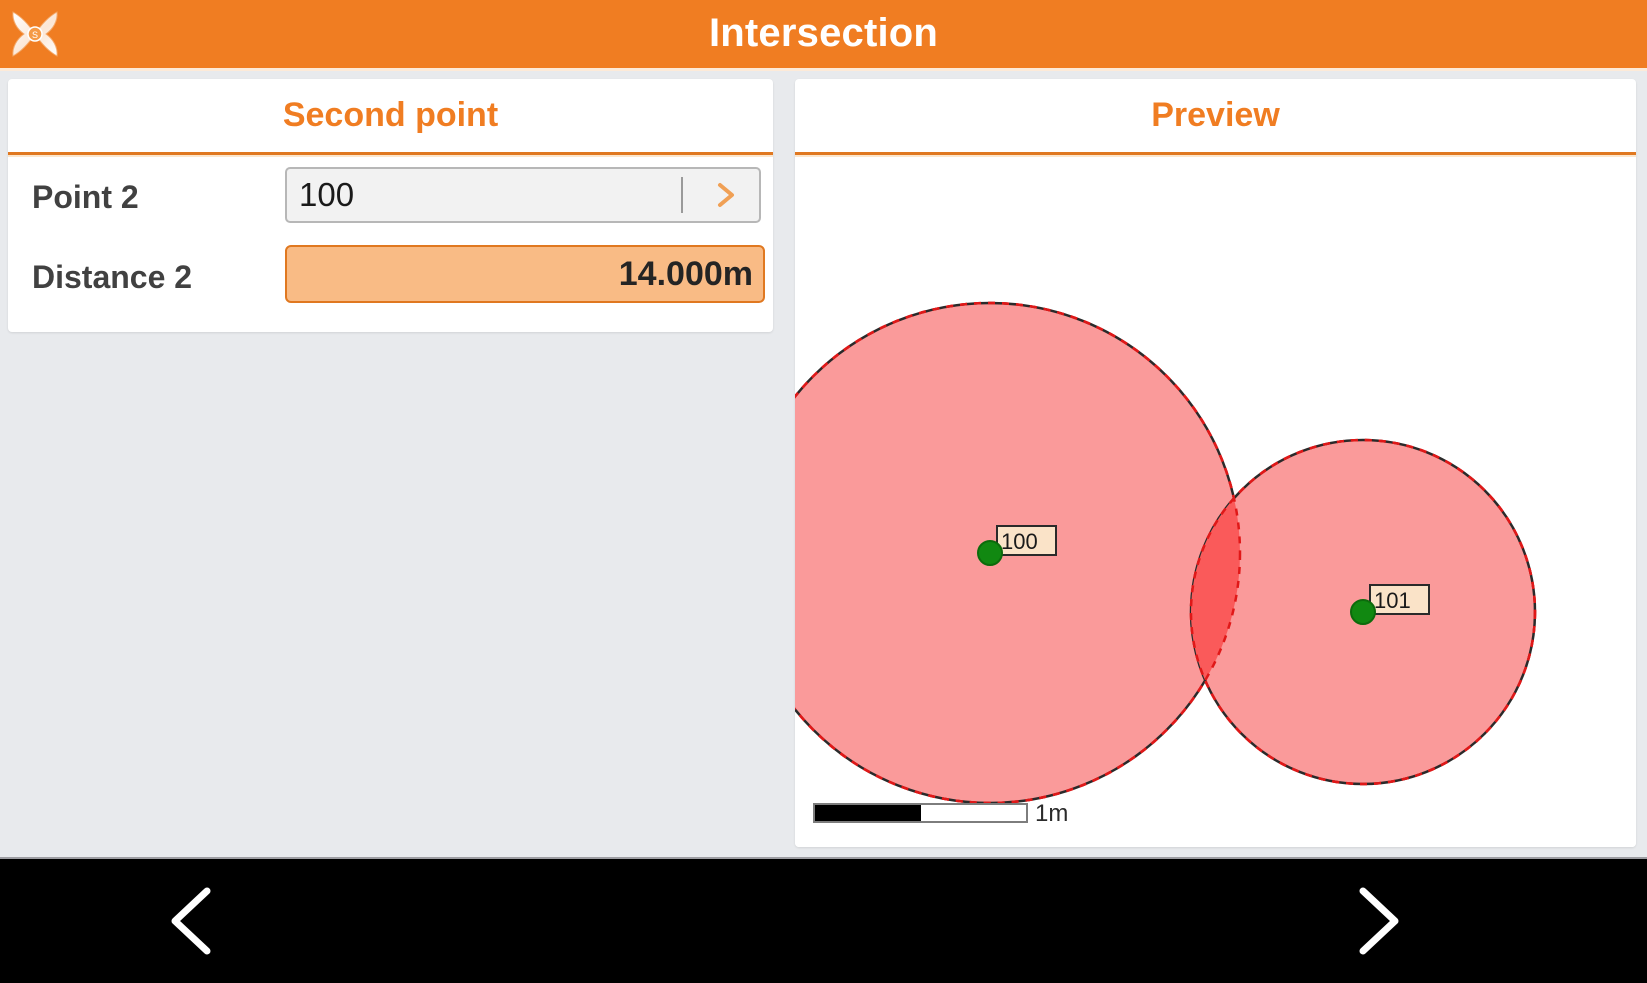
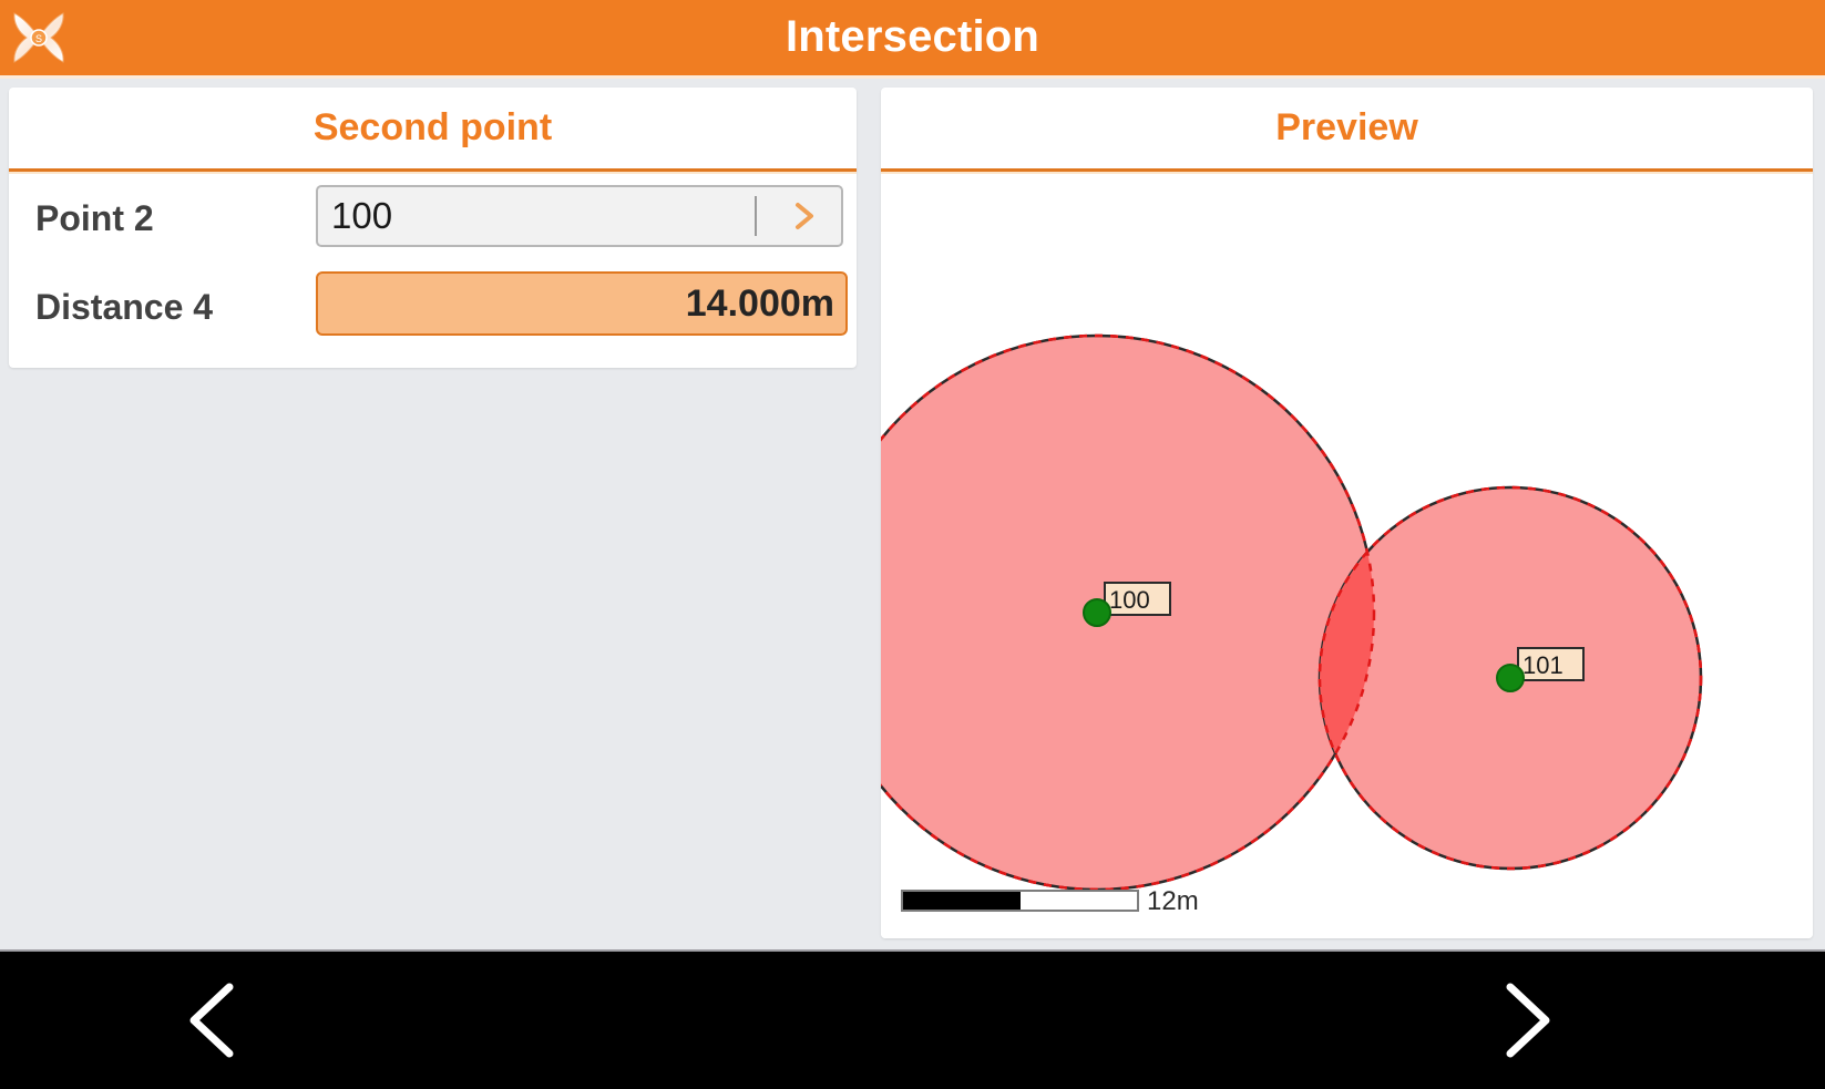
  S
  Intersection
  Second point
  Point 2
  100
- Distance 2
+ Distance 4
  14.000m
  Preview
  100
  101
- 1m
+ 12m
